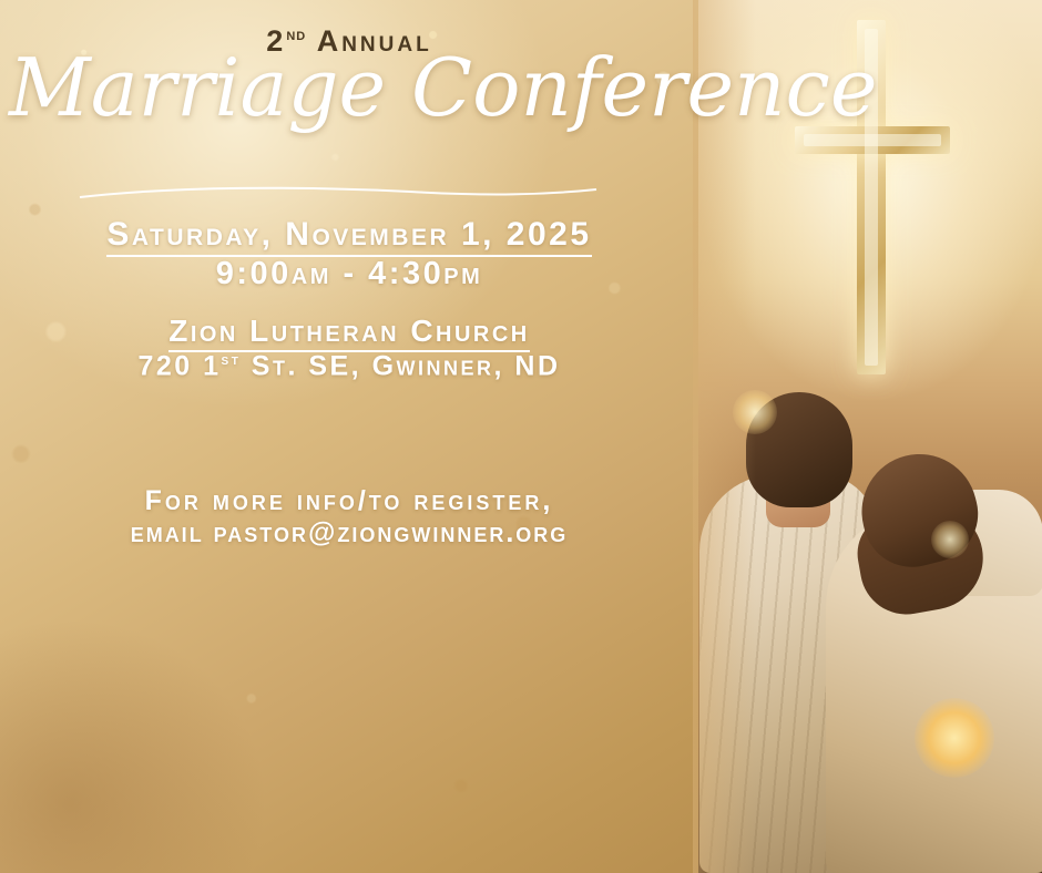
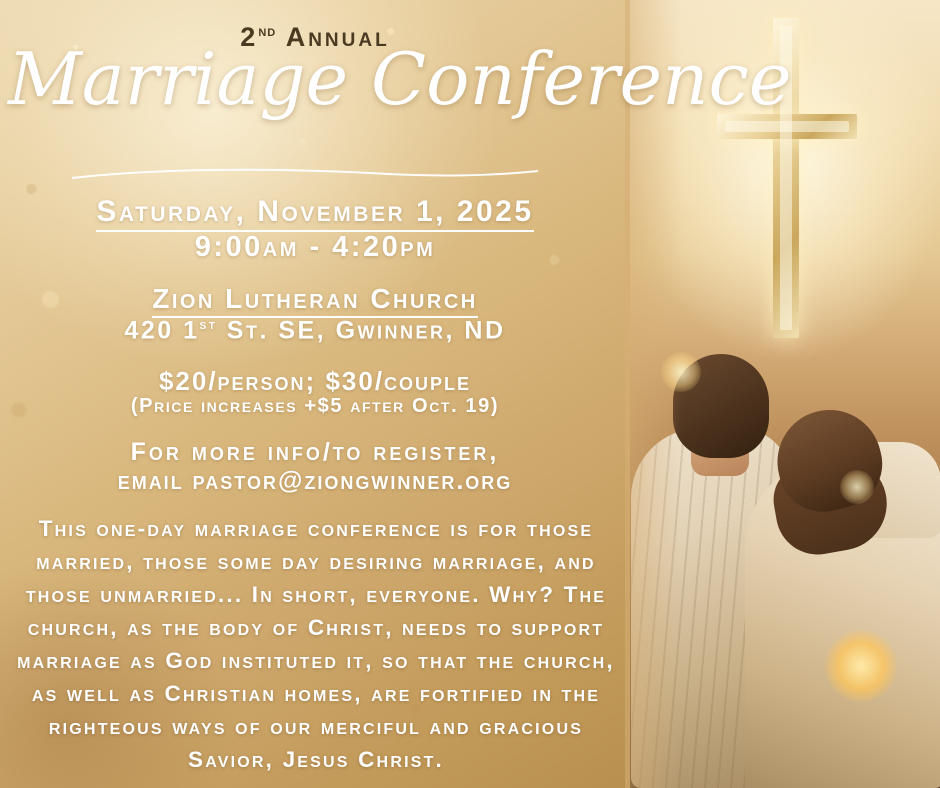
  2nd Annual
  Marriage Conference
  Saturday, November 1, 2025
- 9:00am - 4:30pm
+ 9:00am - 4:20pm
  Zion Lutheran Church
- 720 1st St. SE, Gwinner, ND
+ 420 1st St. SE, Gwinner, ND
+ $20/person; $30/couple
+ (Price increases +$5 after Oct. 19)
  For more info/to register,
  email pastor@ziongwinner.org
+ This one-day marriage conference is for those married, those some day desiring marriage, and those unmarried... In short, everyone. Why? The church, as the body of Christ, needs to support marriage as God instituted it, so that the church, as well as Christian homes, are fortified in the righteous ways of our merciful and gracious Savior, Jesus Christ.
